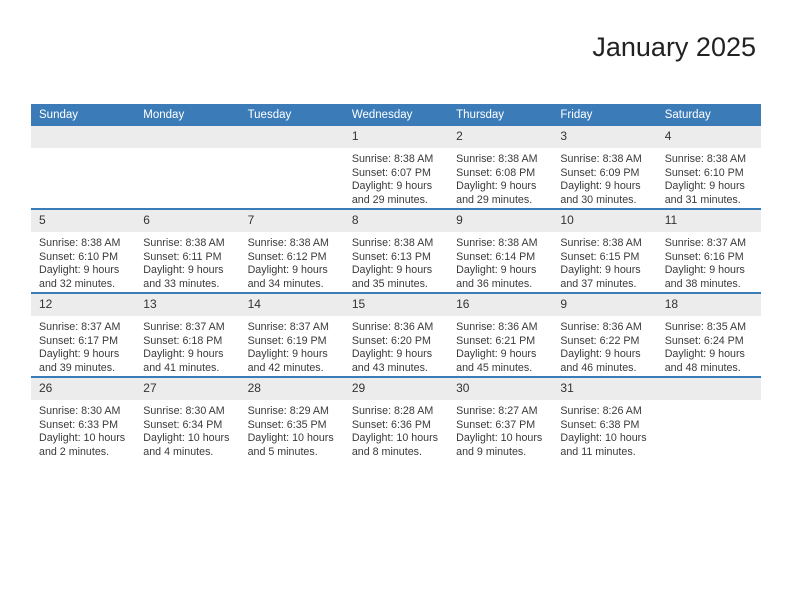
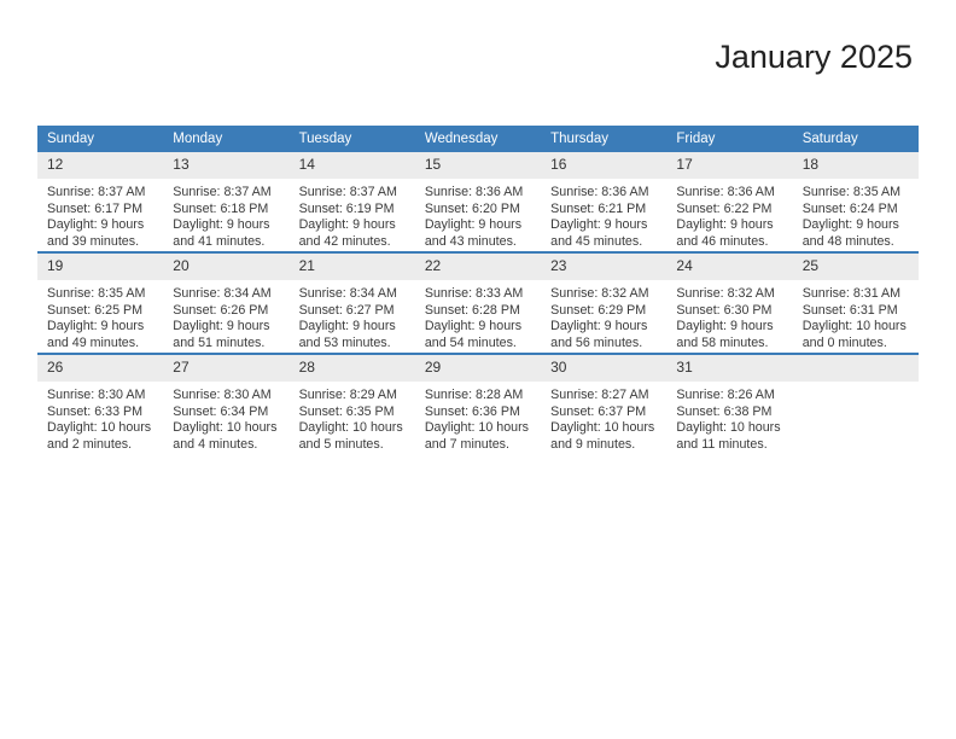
  January 2025
  Sunday	Monday	Tuesday	Wednesday	Thursday	Friday	Saturday
- 			1Sunrise: 8:38 AMSunset: 6:07 PMDaylight: 9 hoursand 29 minutes.	2Sunrise: 8:38 AMSunset: 6:08 PMDaylight: 9 hoursand 29 minutes.	3Sunrise: 8:38 AMSunset: 6:09 PMDaylight: 9 hoursand 30 minutes.	4Sunrise: 8:38 AMSunset: 6:10 PMDaylight: 9 hoursand 31 minutes.
- 5Sunrise: 8:38 AMSunset: 6:10 PMDaylight: 9 hoursand 32 minutes.	6Sunrise: 8:38 AMSunset: 6:11 PMDaylight: 9 hoursand 33 minutes.	7Sunrise: 8:38 AMSunset: 6:12 PMDaylight: 9 hoursand 34 minutes.	8Sunrise: 8:38 AMSunset: 6:13 PMDaylight: 9 hoursand 35 minutes.	9Sunrise: 8:38 AMSunset: 6:14 PMDaylight: 9 hoursand 36 minutes.	10Sunrise: 8:38 AMSunset: 6:15 PMDaylight: 9 hoursand 37 minutes.	11Sunrise: 8:37 AMSunset: 6:16 PMDaylight: 9 hoursand 38 minutes.
- 12Sunrise: 8:37 AMSunset: 6:17 PMDaylight: 9 hoursand 39 minutes.	13Sunrise: 8:37 AMSunset: 6:18 PMDaylight: 9 hoursand 41 minutes.	14Sunrise: 8:37 AMSunset: 6:19 PMDaylight: 9 hoursand 42 minutes.	15Sunrise: 8:36 AMSunset: 6:20 PMDaylight: 9 hoursand 43 minutes.	16Sunrise: 8:36 AMSunset: 6:21 PMDaylight: 9 hoursand 45 minutes.	9Sunrise: 8:36 AMSunset: 6:22 PMDaylight: 9 hoursand 46 minutes.	18Sunrise: 8:35 AMSunset: 6:24 PMDaylight: 9 hoursand 48 minutes.
+ 12Sunrise: 8:37 AMSunset: 6:17 PMDaylight: 9 hoursand 39 minutes.	13Sunrise: 8:37 AMSunset: 6:18 PMDaylight: 9 hoursand 41 minutes.	14Sunrise: 8:37 AMSunset: 6:19 PMDaylight: 9 hoursand 42 minutes.	15Sunrise: 8:36 AMSunset: 6:20 PMDaylight: 9 hoursand 43 minutes.	16Sunrise: 8:36 AMSunset: 6:21 PMDaylight: 9 hoursand 45 minutes.	17Sunrise: 8:36 AMSunset: 6:22 PMDaylight: 9 hoursand 46 minutes.	18Sunrise: 8:35 AMSunset: 6:24 PMDaylight: 9 hoursand 48 minutes.
+ 19Sunrise: 8:35 AMSunset: 6:25 PMDaylight: 9 hoursand 49 minutes.	20Sunrise: 8:34 AMSunset: 6:26 PMDaylight: 9 hoursand 51 minutes.	21Sunrise: 8:34 AMSunset: 6:27 PMDaylight: 9 hoursand 53 minutes.	22Sunrise: 8:33 AMSunset: 6:28 PMDaylight: 9 hoursand 54 minutes.	23Sunrise: 8:32 AMSunset: 6:29 PMDaylight: 9 hoursand 56 minutes.	24Sunrise: 8:32 AMSunset: 6:30 PMDaylight: 9 hoursand 58 minutes.	25Sunrise: 8:31 AMSunset: 6:31 PMDaylight: 10 hoursand 0 minutes.
- 26Sunrise: 8:30 AMSunset: 6:33 PMDaylight: 10 hoursand 2 minutes.	27Sunrise: 8:30 AMSunset: 6:34 PMDaylight: 10 hoursand 4 minutes.	28Sunrise: 8:29 AMSunset: 6:35 PMDaylight: 10 hoursand 5 minutes.	29Sunrise: 8:28 AMSunset: 6:36 PMDaylight: 10 hoursand 8 minutes.	30Sunrise: 8:27 AMSunset: 6:37 PMDaylight: 10 hoursand 9 minutes.	31Sunrise: 8:26 AMSunset: 6:38 PMDaylight: 10 hoursand 11 minutes.
+ 26Sunrise: 8:30 AMSunset: 6:33 PMDaylight: 10 hoursand 2 minutes.	27Sunrise: 8:30 AMSunset: 6:34 PMDaylight: 10 hoursand 4 minutes.	28Sunrise: 8:29 AMSunset: 6:35 PMDaylight: 10 hoursand 5 minutes.	29Sunrise: 8:28 AMSunset: 6:36 PMDaylight: 10 hoursand 7 minutes.	30Sunrise: 8:27 AMSunset: 6:37 PMDaylight: 10 hoursand 9 minutes.	31Sunrise: 8:26 AMSunset: 6:38 PMDaylight: 10 hoursand 11 minutes.
